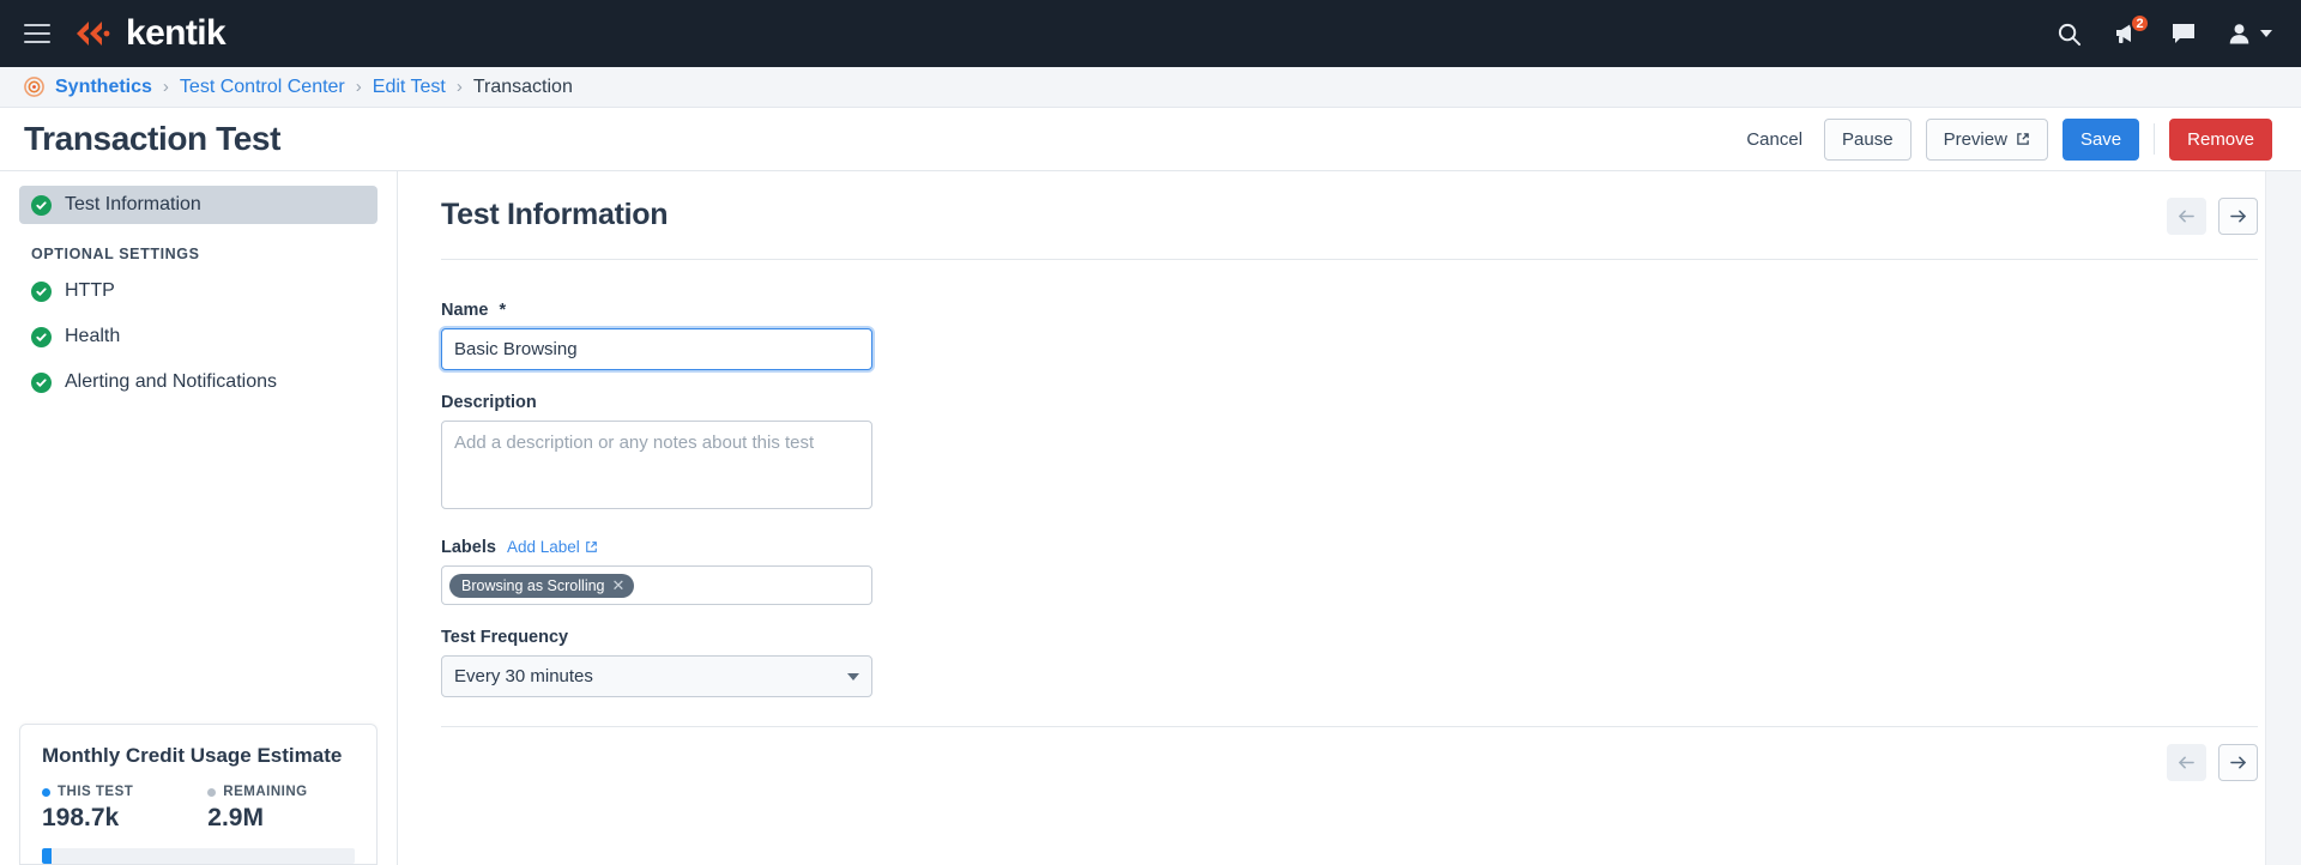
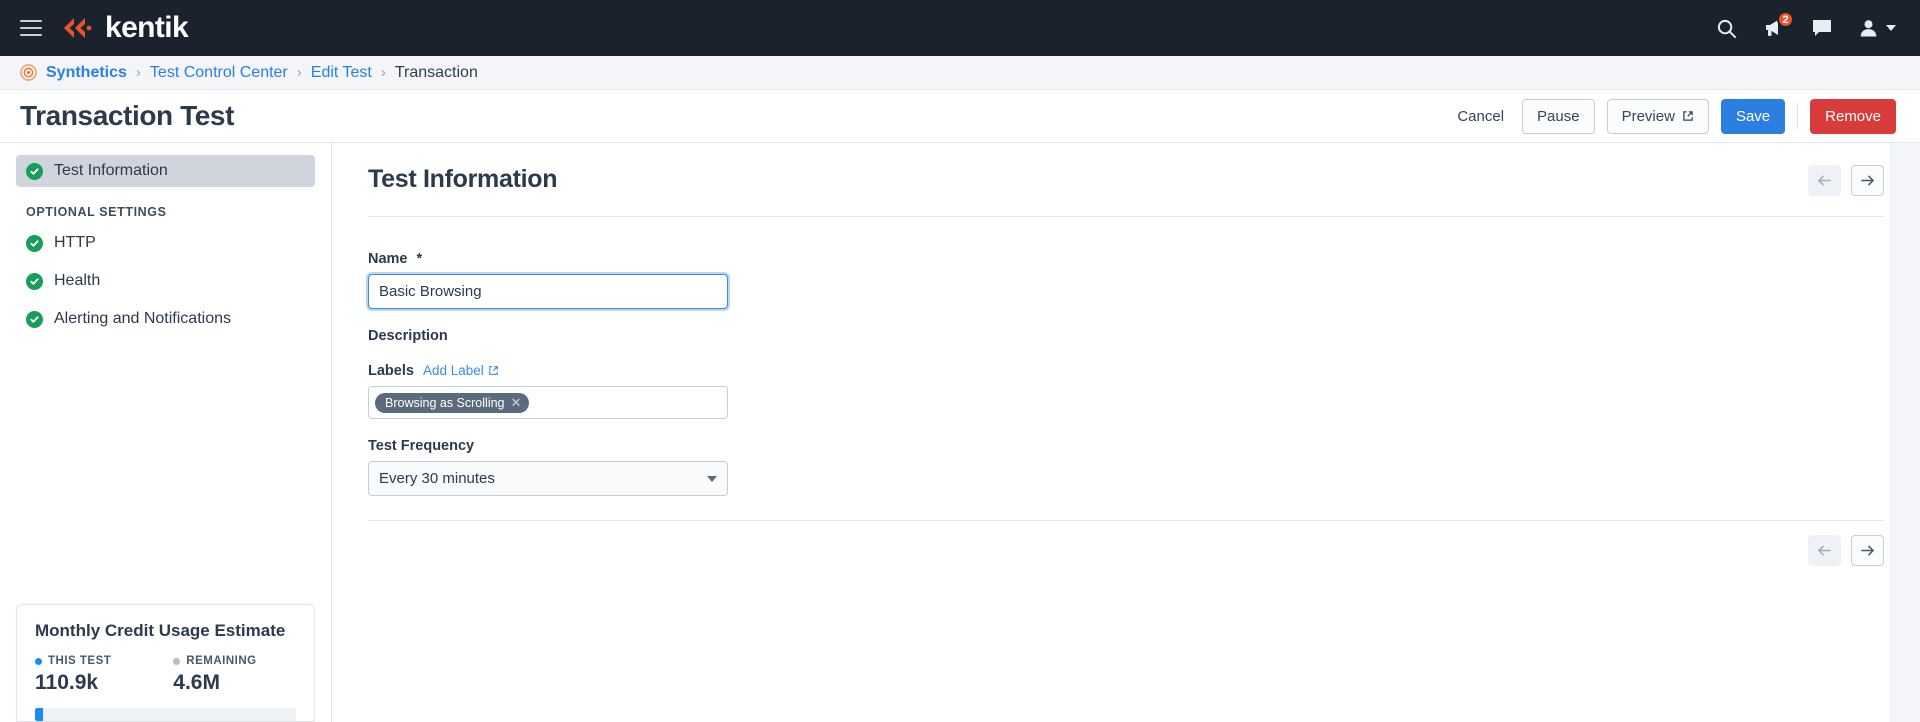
  kentik
  2
  Synthetics
  ›
  Test Control Center
  ›
  Edit Test
  ›
  Transaction
  Transaction Test
  Cancel
  Pause
  Preview
  Save
  Remove
  Test Information
  OPTIONAL SETTINGS
  HTTP
  Health
  Alerting and Notifications
  Monthly Credit Usage Estimate
  THIS TEST
- 198.7k
+ 110.9k
  REMAINING
- 2.9M
+ 4.6M
  Test Information
  Name
  *
  Basic Browsing
  Description
- Add a description or any notes about this test
  Labels
  Add Label
  Browsing as Scrolling
  ✕
  Test Frequency
  Every 30 minutes
